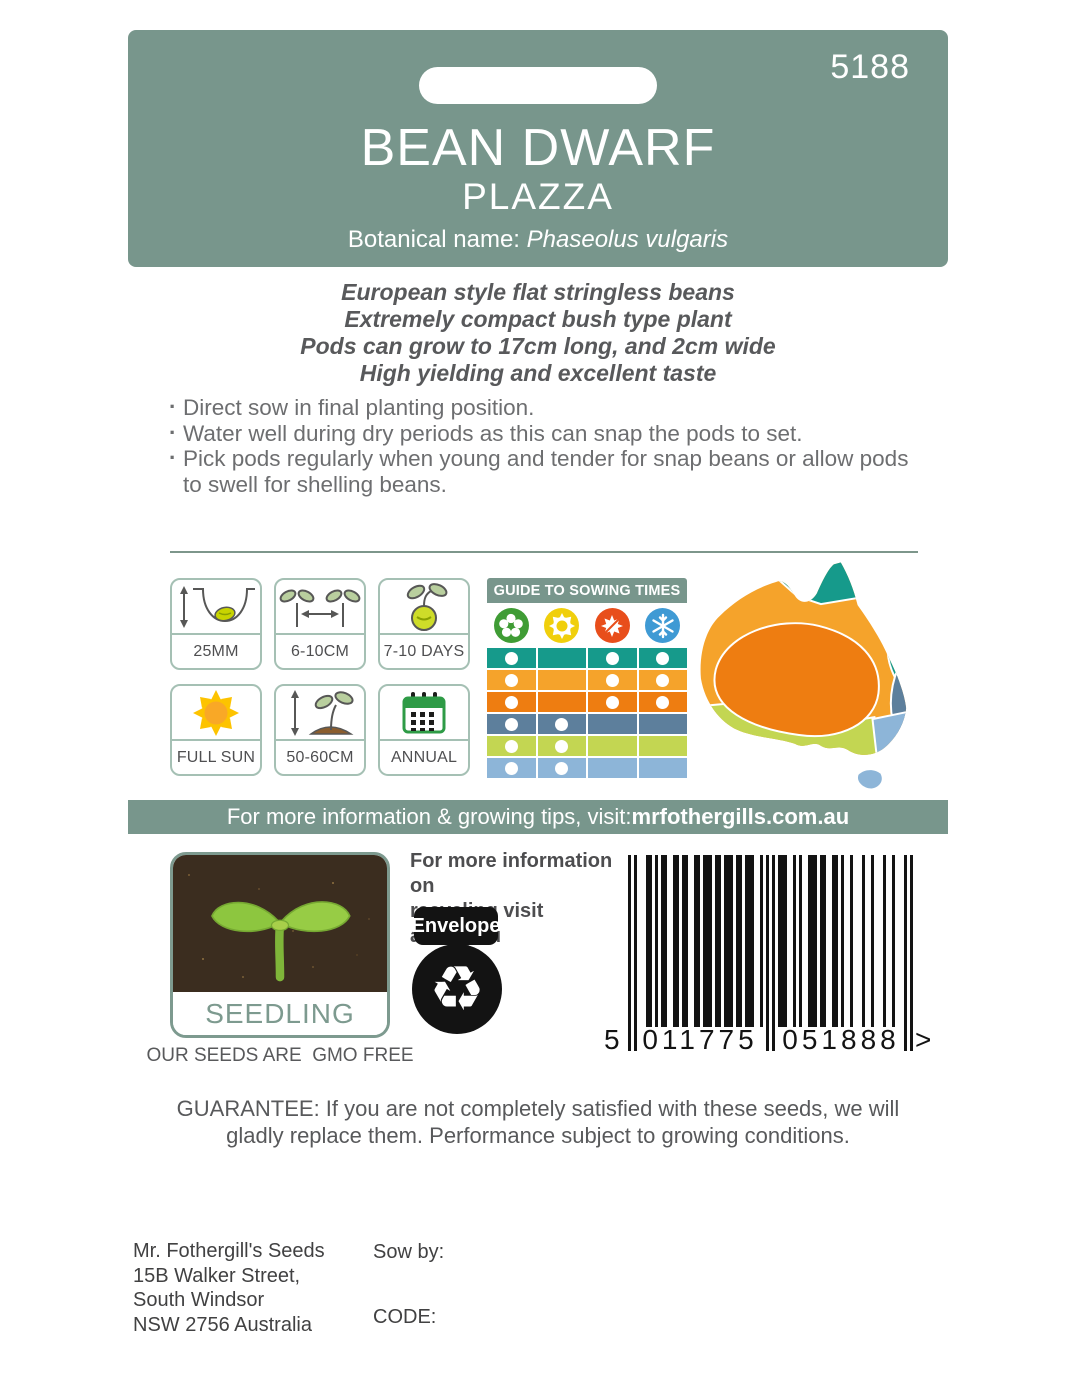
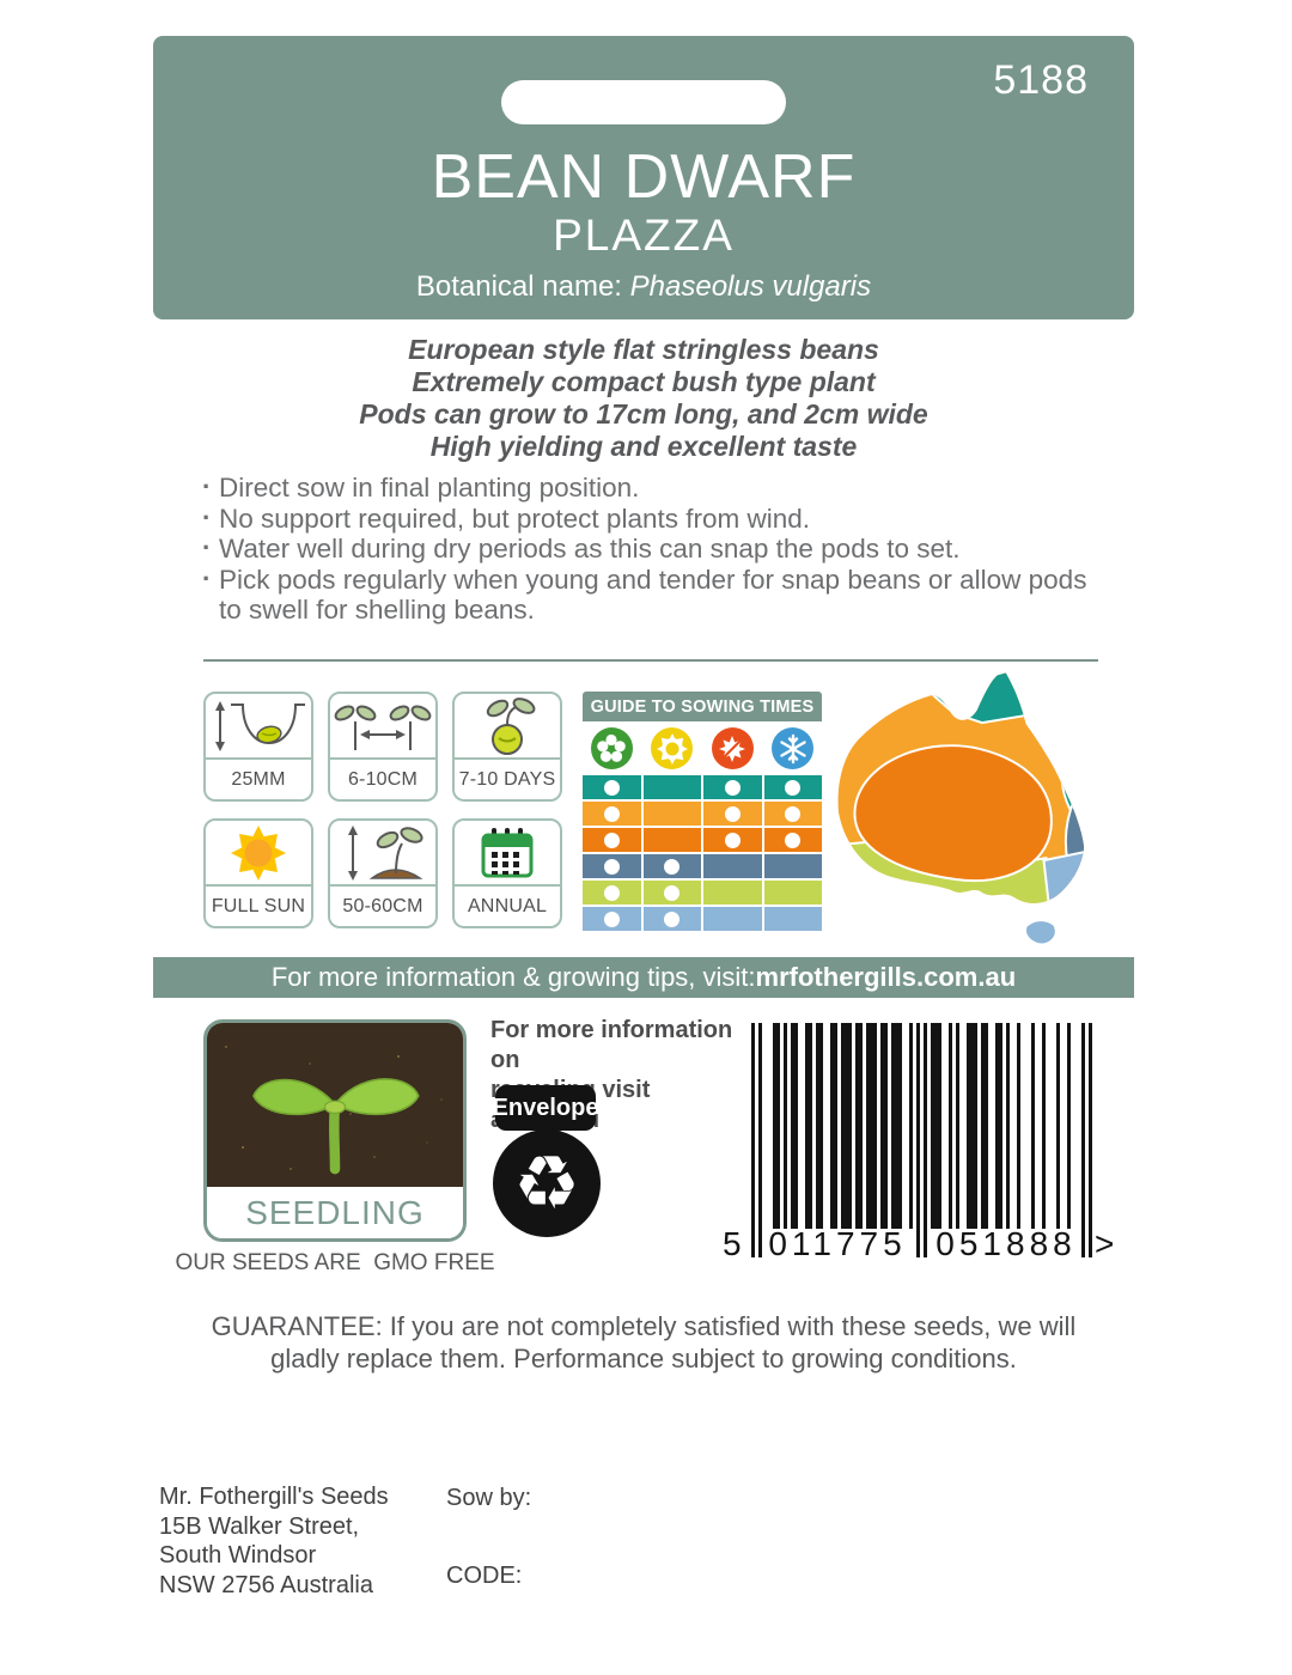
  5188
  BEAN DWARF
  PLAZZA
  Botanical name: Phaseolus vulgaris
  European style flat stringless beans
  Extremely compact bush type plant
  Pods can grow to 17cm long, and 2cm wide
  High yielding and excellent taste
  Direct sow in final planting position.
+ No support required, but protect plants from wind.
  Water well during dry periods as this can snap the pods to set.
  Pick pods regularly when young and tender for snap beans or allow pods to swell for shelling beans.
  25MM
  6-10CM
  7-10 DAYS
  FULL SUN
  50-60CM
  ANNUAL
  GUIDE TO SOWING TIMES
  For more information & growing tips, visit:
  mrfothergills.com.au
  SEEDLING
  OUR SEEDS ARE GMO FREE
  For more information on
  Envelope
  ♻
  5
  011775
  051888
  >
  GUARANTEE: If you are not completely satisfied with these seeds, we will
  gladly replace them. Performance subject to growing conditions.
  Mr. Fothergill's Seeds
  15B Walker Street,
  South Windsor
  NSW 2756 Australia
  Sow by:
  CODE:
